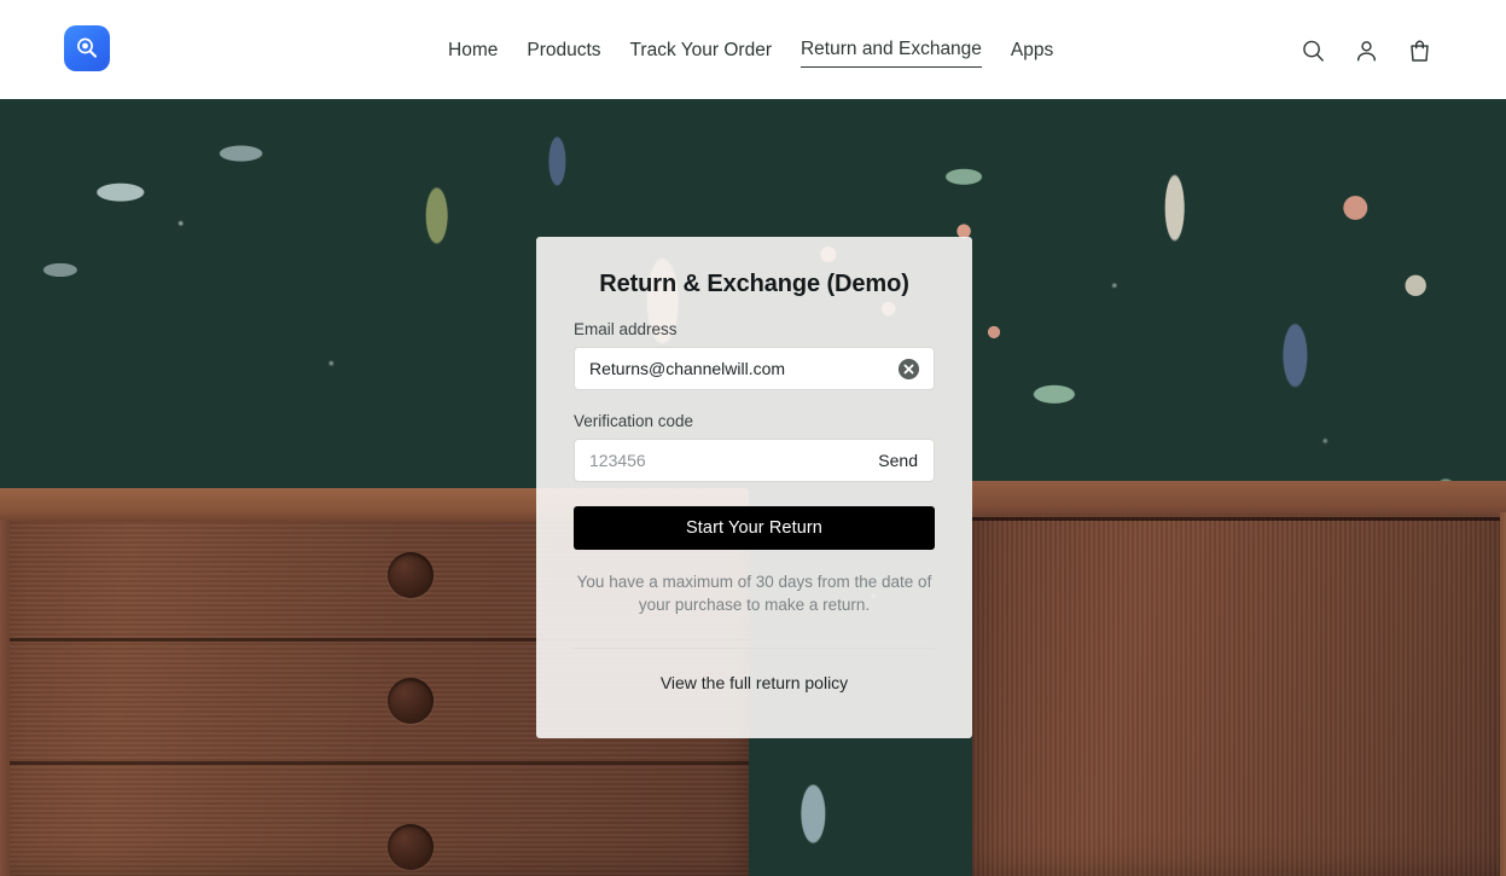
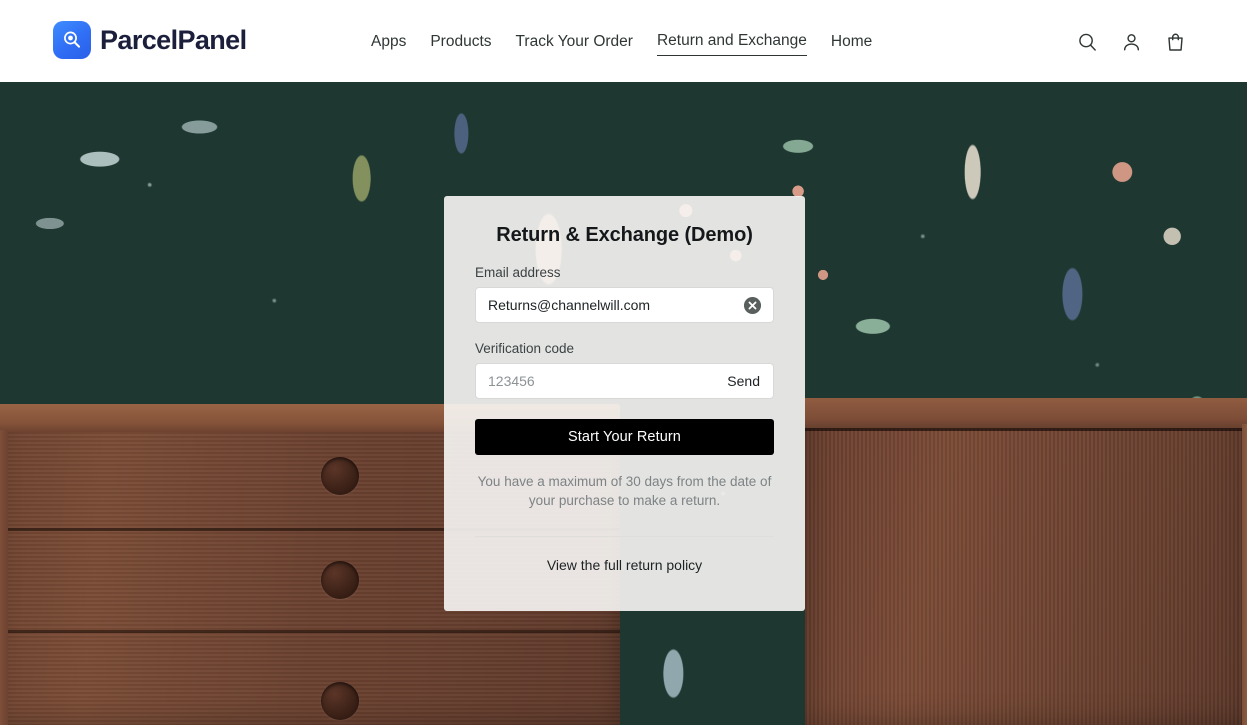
+ ParcelPanel
- Home
+ Apps
  Products
  Track Your Order
  Return and Exchange
- Apps
+ Home
  Return & Exchange (Demo)
  Email address
  Returns@channelwill.com
  Verification code
  123456
  Send
  Start Your Return
  You have a maximum of 30 days from the date of your purchase to make a return.
  View the full return policy
